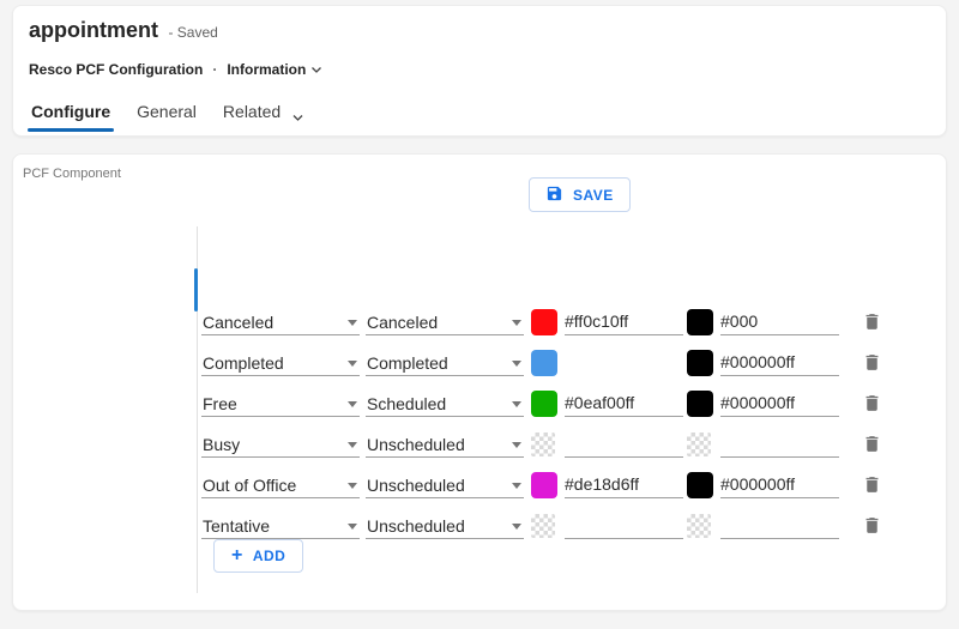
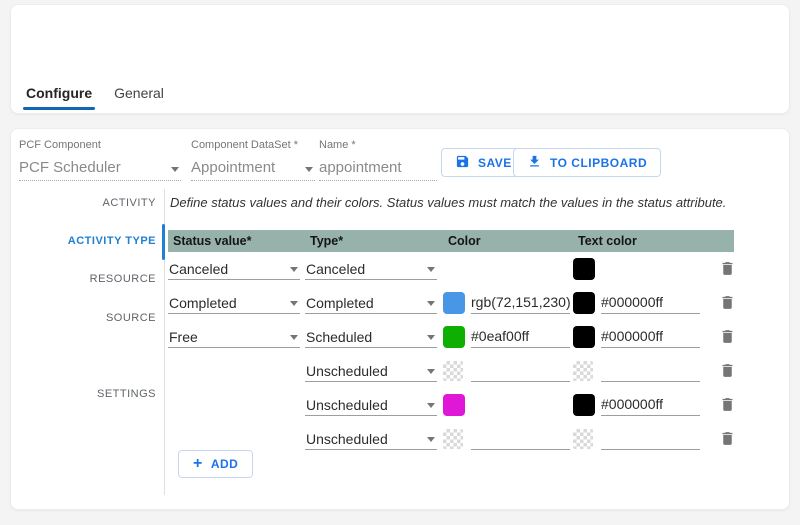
- appointment - Saved
- Resco PCF Configuration
- ·
- Information
  Configure
  General
- Related
  PCF Component
+ PCF Scheduler
+ Component DataSet *
+ Appointment
+ Name *
+ appointment
  SAVE
+ TO CLIPBOARD
+ ACTIVITY
+ ACTIVITY TYPE
+ RESOURCE
+ SOURCE
+ SETTINGS
+ Define status values and their colors. Status values must match the values in the status attribute.
+ Status value*
+ Type*
+ Color
+ Text color
  Canceled
  Canceled
- #ff0c10ff
- #000
  Completed
  Completed
+ rgb(72,151,230)
  #000000ff
  Free
  Scheduled
  #0eaf00ff
  #000000ff
- Busy
  Unscheduled
- Out of Office
  Unscheduled
- #de18d6ff
  #000000ff
- Tentative
  Unscheduled
  +
  ADD
